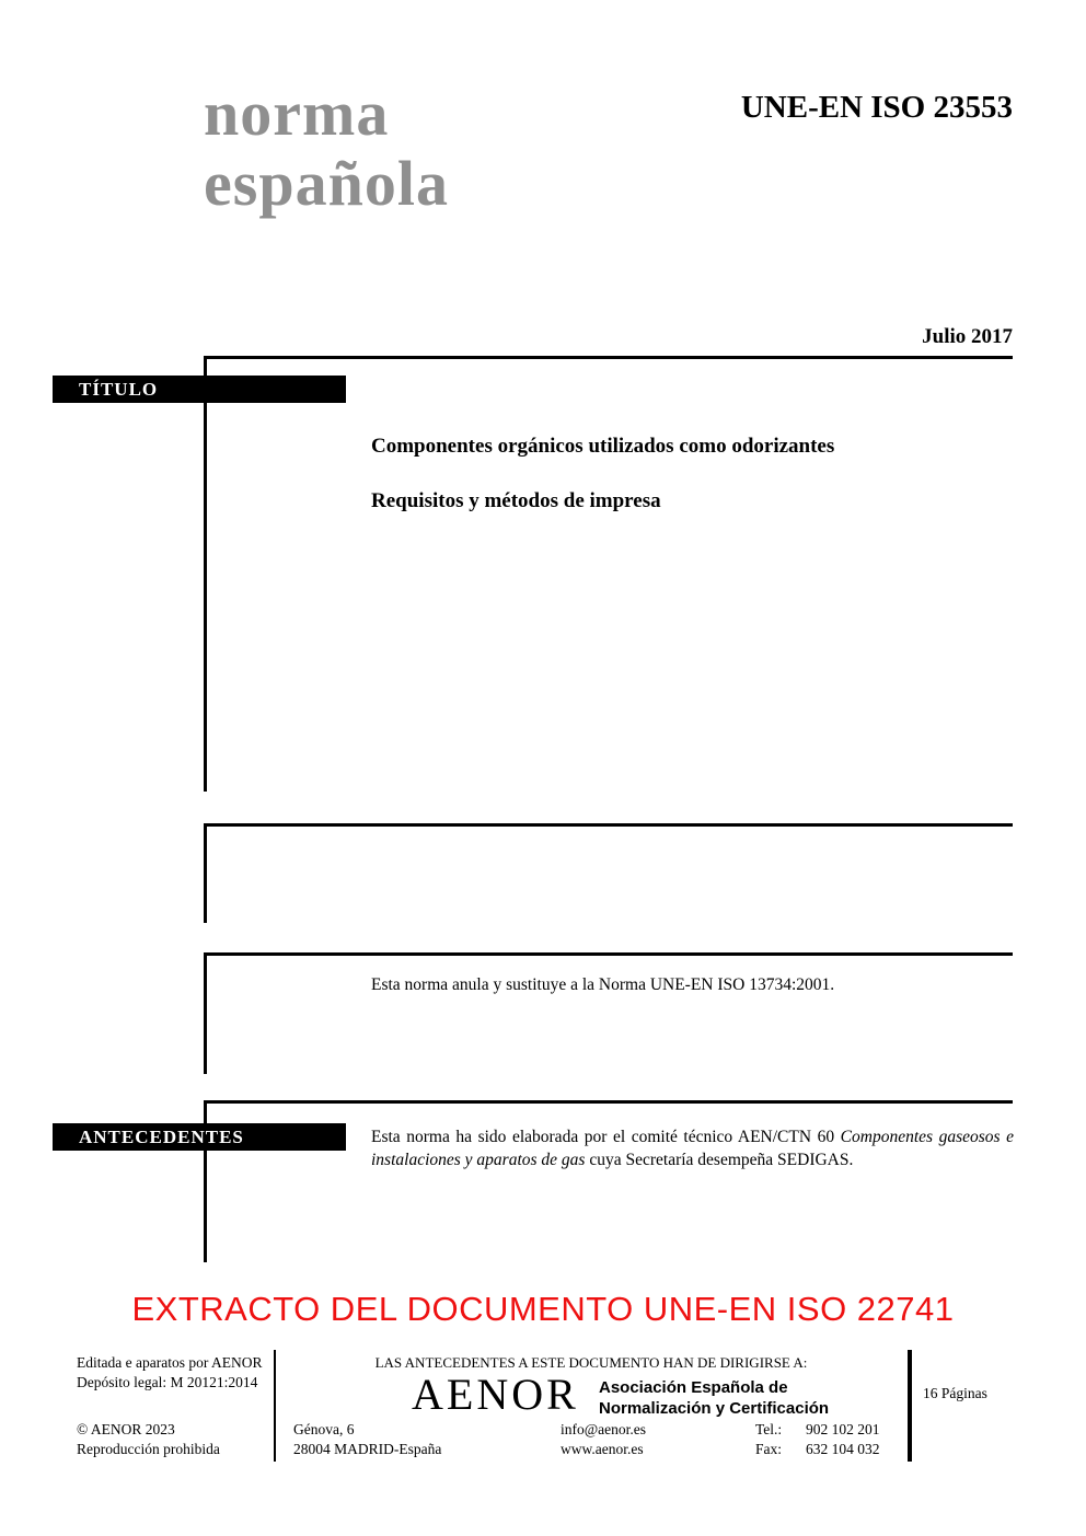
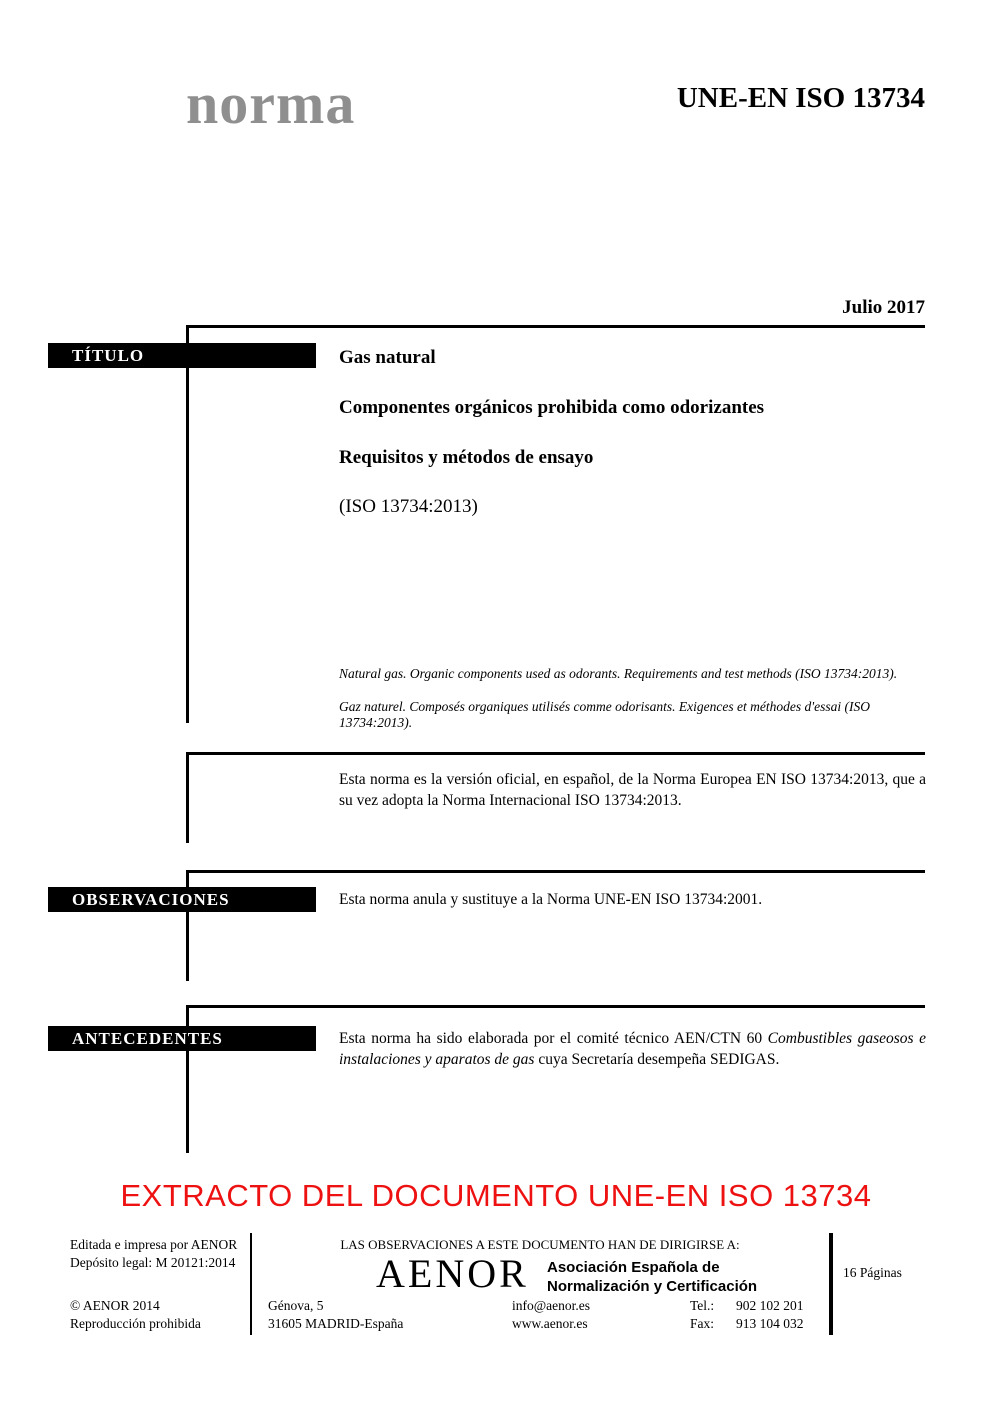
  norma
- española
- UNE-EN ISO 23553
+ UNE-EN ISO 13734
  Julio 2017
  TÍTULO
+ OBSERVACIONES
  ANTECEDENTES
+ Gas natural
- Componentes orgánicos utilizados como odorizantes
+ Componentes orgánicos prohibida como odorizantes
- Requisitos y métodos de impresa
+ Requisitos y métodos de ensayo
+ (ISO 13734:2013)
+ Natural gas. Organic components used as odorants. Requirements and test methods (ISO 13734:2013).
+ Gaz naturel. Composés organiques utilisés comme odorisants. Exigences et méthodes d'essai (ISO 13734:2013).
+ Esta norma es la versión oficial, en español, de la Norma Europea EN ISO 13734:2013, que a su vez adopta la Norma Internacional ISO 13734:2013.
  Esta norma anula y sustituye a la Norma UNE-EN ISO 13734:2001.
- Esta norma ha sido elaborada por el comité técnico AEN/CTN 60 Componentes gaseosos e instalaciones y aparatos de gas cuya Secretaría desempeña SEDIGAS.
+ Esta norma ha sido elaborada por el comité técnico AEN/CTN 60 Combustibles gaseosos e instalaciones y aparatos de gas cuya Secretaría desempeña SEDIGAS.
- EXTRACTO DEL DOCUMENTO UNE-EN ISO 22741
+ EXTRACTO DEL DOCUMENTO UNE-EN ISO 13734
- Editada e aparatos por AENOR
+ Editada e impresa por AENOR
  Depósito legal: M 20121:2014
- © AENOR 2023
+ © AENOR 2014
  Reproducción prohibida
- LAS ANTECEDENTES A ESTE DOCUMENTO HAN DE DIRIGIRSE A:
+ LAS OBSERVACIONES A ESTE DOCUMENTO HAN DE DIRIGIRSE A:
  AENOR
  Asociación Española de
  Normalización y Certificación
- Génova, 6
+ Génova, 5
- 28004 MADRID-España
+ 31605 MADRID-España
  info@aenor.es
  www.aenor.es
  Tel.:
  902 102 201
  Fax:
- 632 104 032
+ 913 104 032
  16 Páginas
